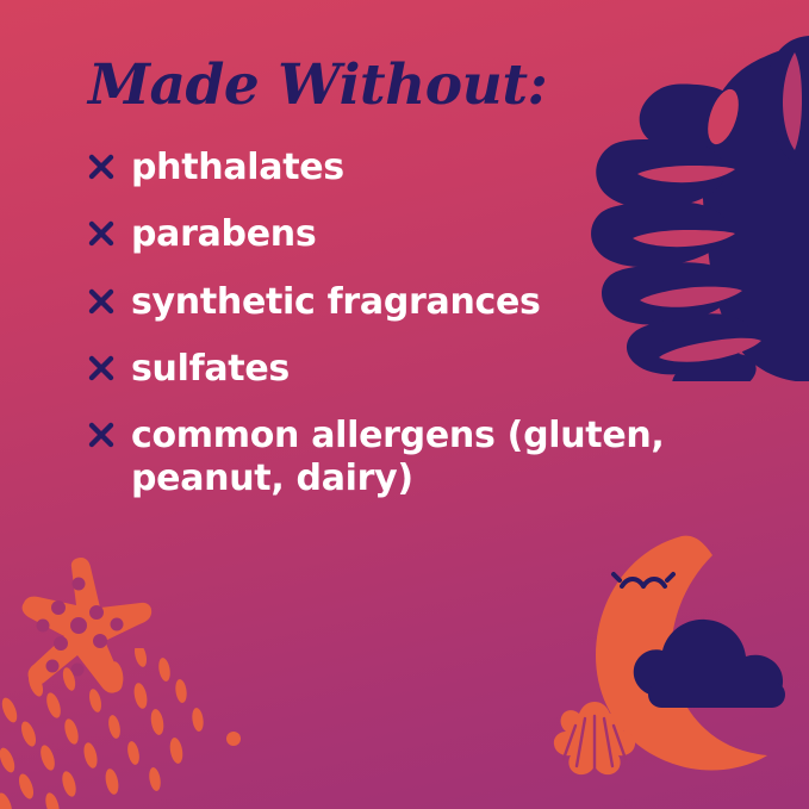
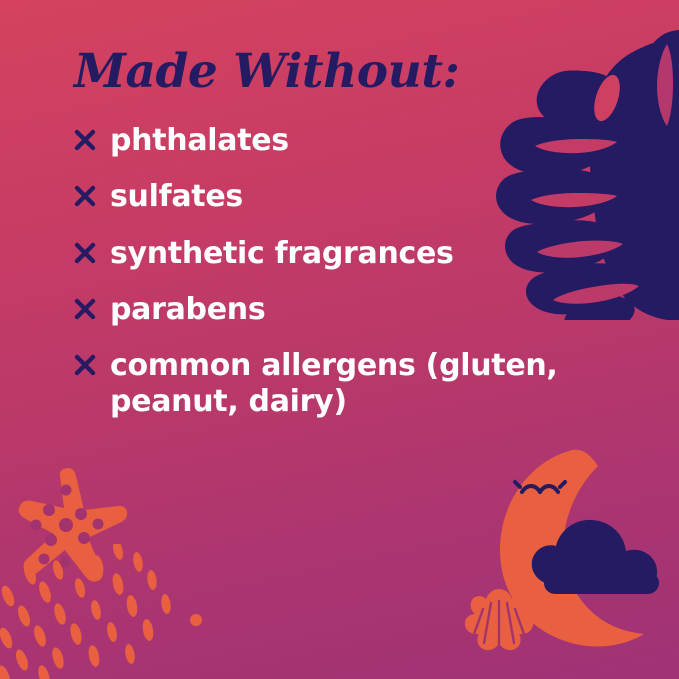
  Made Without:
  phthalates
- parabens
+ sulfates
  synthetic fragrances
- sulfates
+ parabens
  common allergens (gluten, peanut, dairy)
